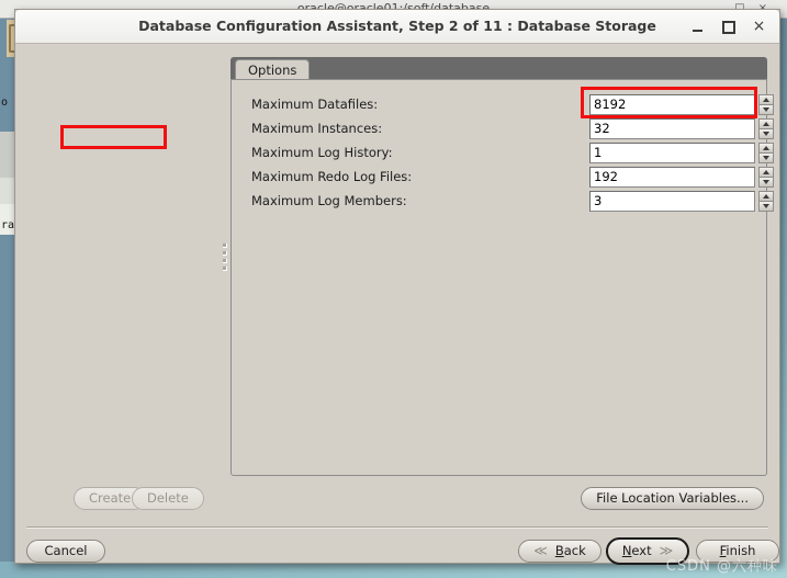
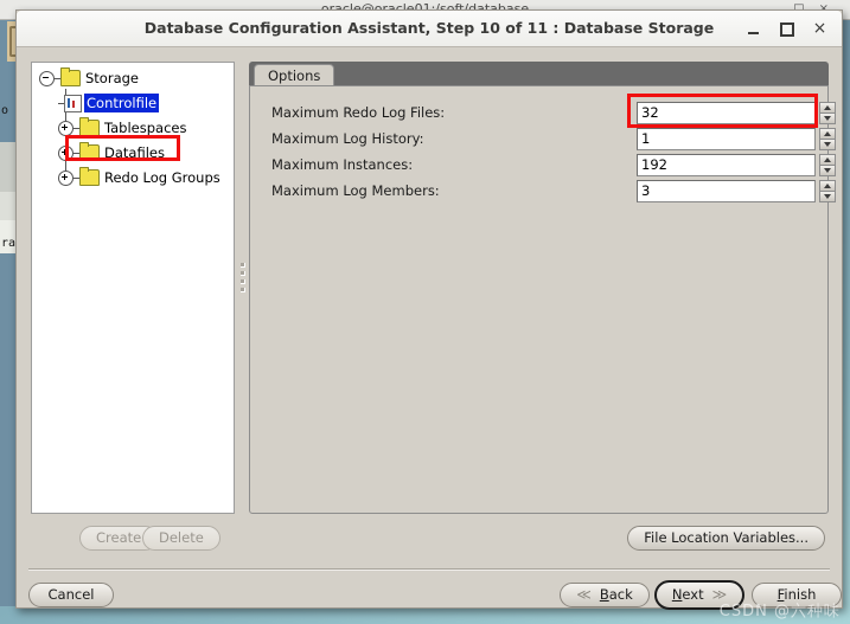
  o
  ra
- Database Configuration Assistant, Step 2 of 11 : Database Storage
+ Database Configuration Assistant, Step 10 of 11 : Database Storage
  ×
+ Storage
+ Controlfile
+ Tablespaces
+ Datafiles
+ Redo Log Groups
  Options
- Maximum Datafiles:
- 8192
- Maximum Instances:
+ Maximum Redo Log Files:
  32
  Maximum Log History:
  1
- Maximum Redo Log Files:
+ Maximum Instances:
  192
  Maximum Log Members:
  3
  Create
  Delete
  File Location Variables...
  Cancel
  ≪
  Back
  Next
  ≫
  Finish
  CSDN @六种味
